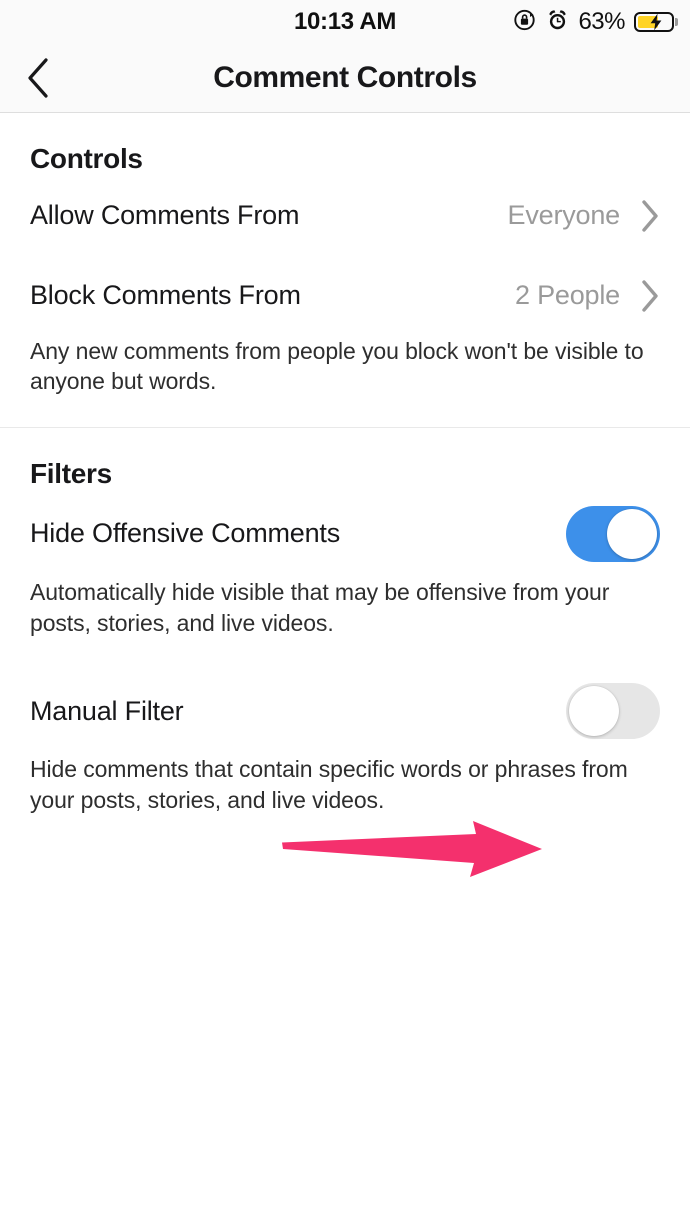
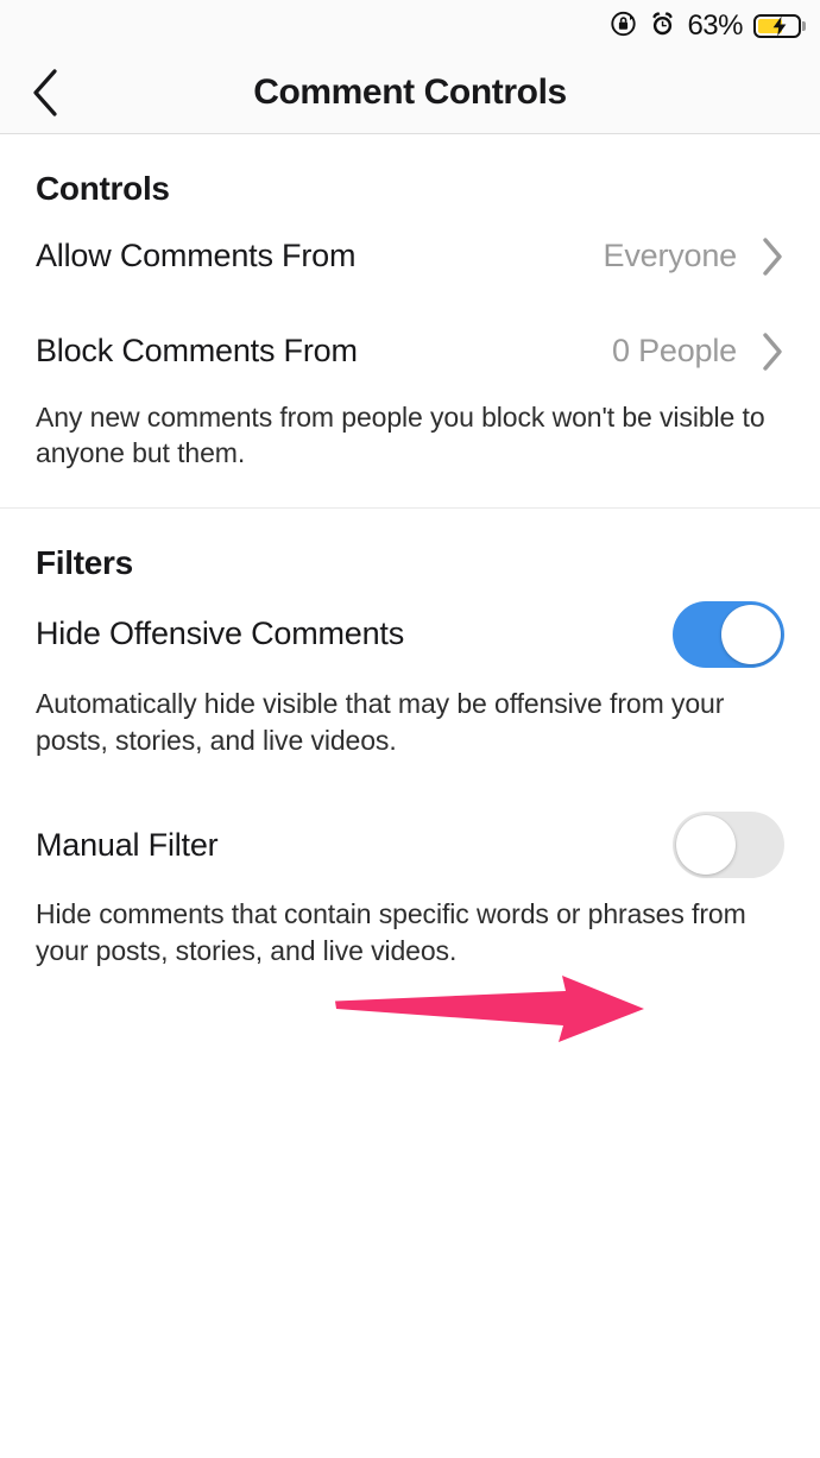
- 10:13 AM
  63%
  Comment Controls
  Controls
  Allow Comments From
  Everyone
  Block Comments From
- 2 People
+ 0 People
- Any new comments from people you block won't be visible to anyone but words.
+ Any new comments from people you block won't be visible to anyone but them.
  Filters
  Hide Offensive Comments
  Automatically hide visible that may be offensive from your posts, stories, and live videos.
  Manual Filter
  Hide comments that contain specific words or phrases from your posts, stories, and live videos.
